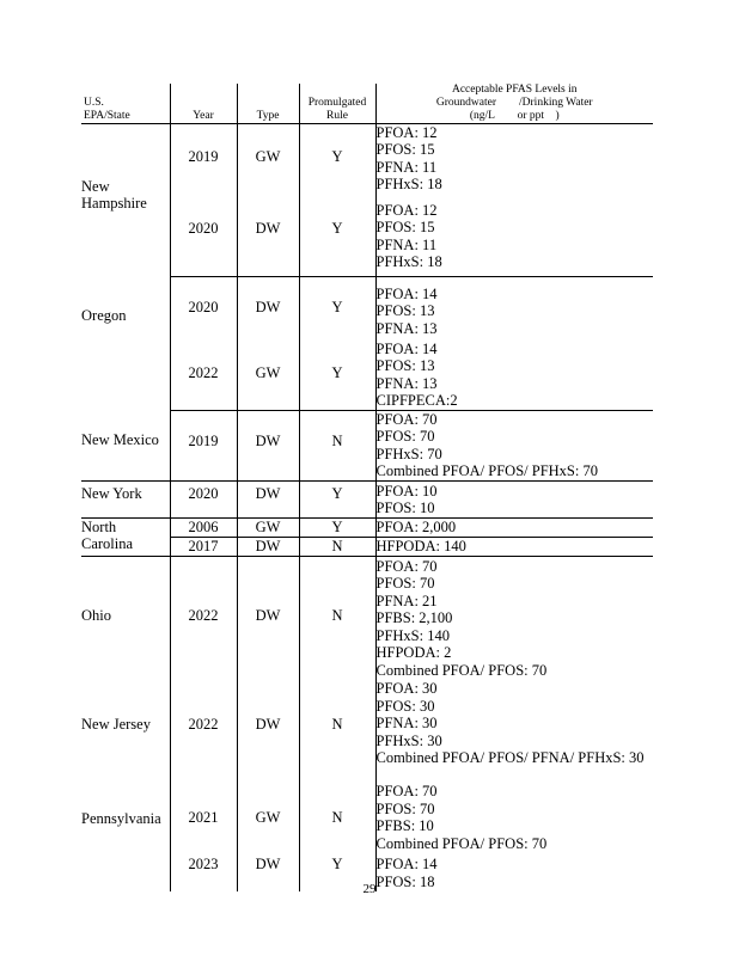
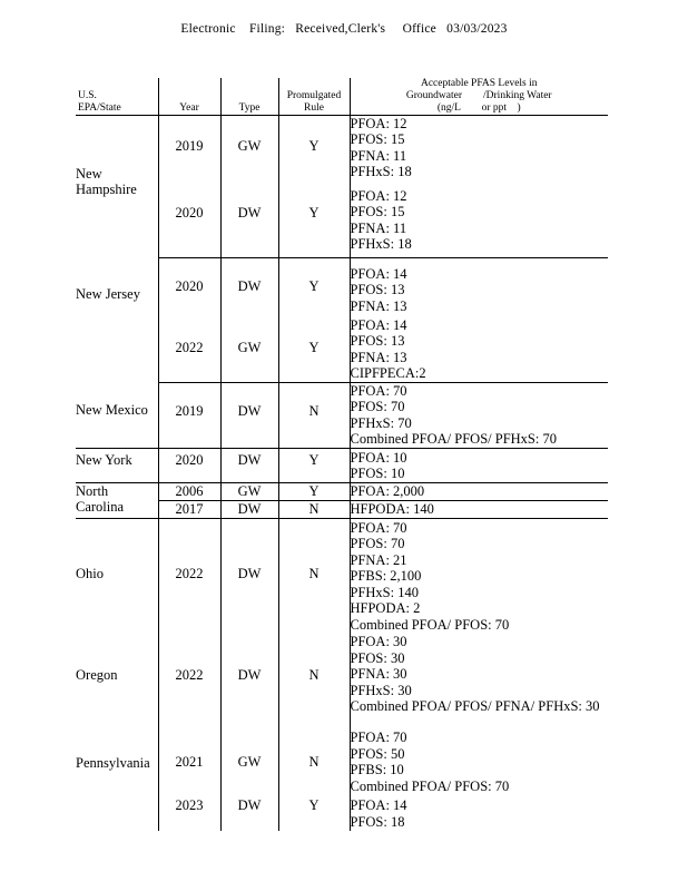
+ Electronic Filing: Received,Clerk's Office 03/03/2023
  U.S. EPA/State	Year	Type	Promulgated Rule	Acceptable PFAS Levels in Groundwater /Drinking Water (ng/L or ppt )
  New Hampshire	2019	GW	Y	PFOA: 12 PFOS: 15 PFNA: 11 PFHxS: 18
  2020	DW	Y	PFOA: 12 PFOS: 15 PFNA: 11 PFHxS: 18
- Oregon	2020	DW	Y	PFOA: 14 PFOS: 13 PFNA: 13
+ New Jersey	2020	DW	Y	PFOA: 14 PFOS: 13 PFNA: 13
  2022	GW	Y	PFOA: 14 PFOS: 13 PFNA: 13 CIPFPECA:2
  New Mexico	2019	DW	N	PFOA: 70 PFOS: 70 PFHxS: 70 Combined PFOA/ PFOS/ PFHxS: 70
  New York	2020	DW	Y	PFOA: 10 PFOS: 10
  North Carolina	2006	GW	Y	PFOA: 2,000
  2017	DW	N	HFPODA: 140
  Ohio	2022	DW	N	PFOA: 70 PFOS: 70 PFNA: 21 PFBS: 2,100 PFHxS: 140 HFPODA: 2 Combined PFOA/ PFOS: 70
- New Jersey	2022	DW	N	PFOA: 30 PFOS: 30 PFNA: 30 PFHxS: 30 Combined PFOA/ PFOS/ PFNA/ PFHxS: 30
+ Oregon	2022	DW	N	PFOA: 30 PFOS: 30 PFNA: 30 PFHxS: 30 Combined PFOA/ PFOS/ PFNA/ PFHxS: 30
- Pennsylvania	2021	GW	N	PFOA: 70 PFOS: 70 PFBS: 10 Combined PFOA/ PFOS: 70
+ Pennsylvania	2021	GW	N	PFOA: 70 PFOS: 50 PFBS: 10 Combined PFOA/ PFOS: 70
  2023	DW	Y	PFOA: 14 PFOS: 18
- 29
